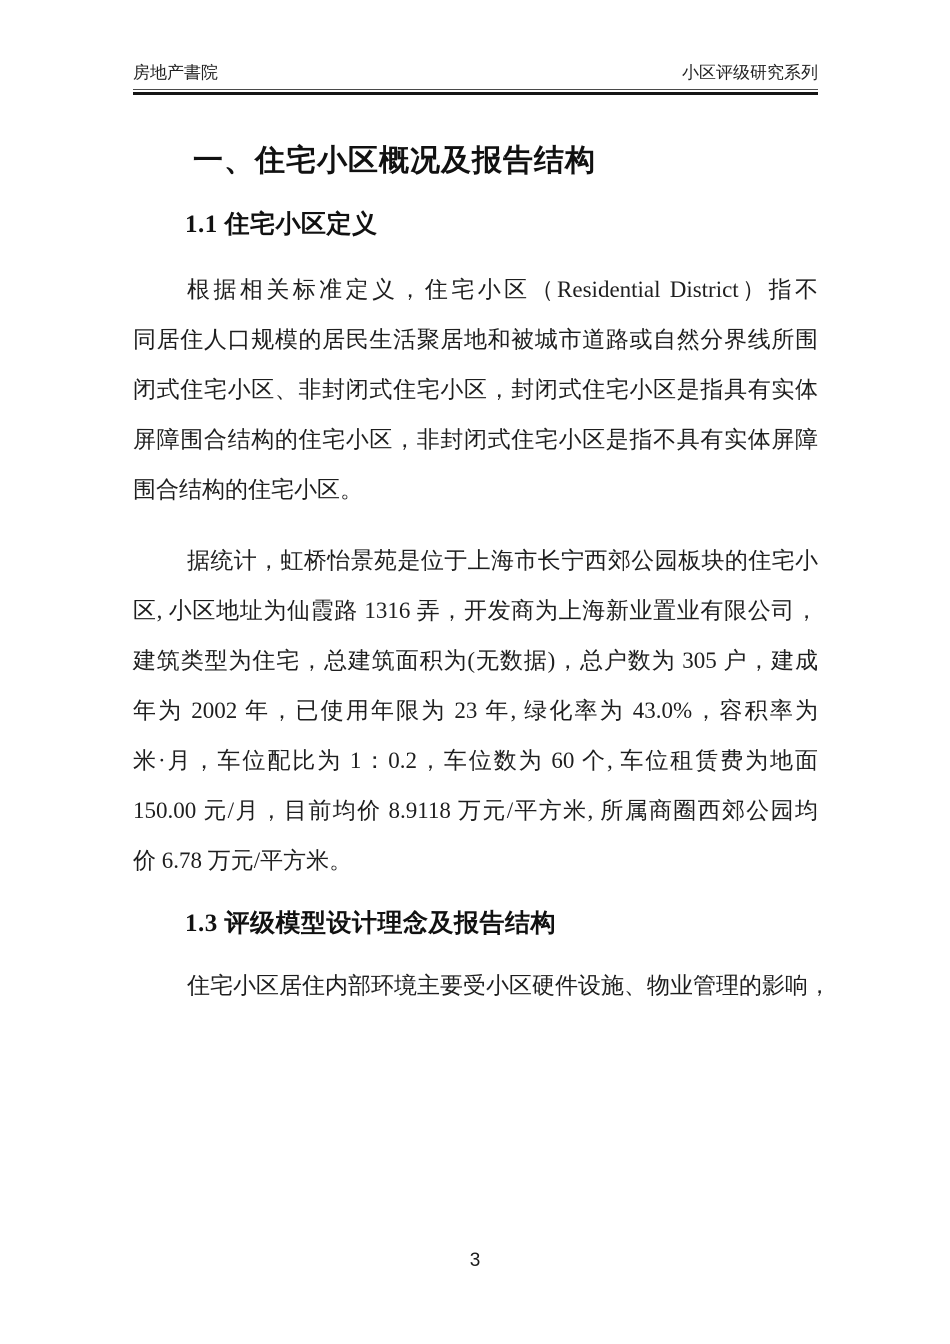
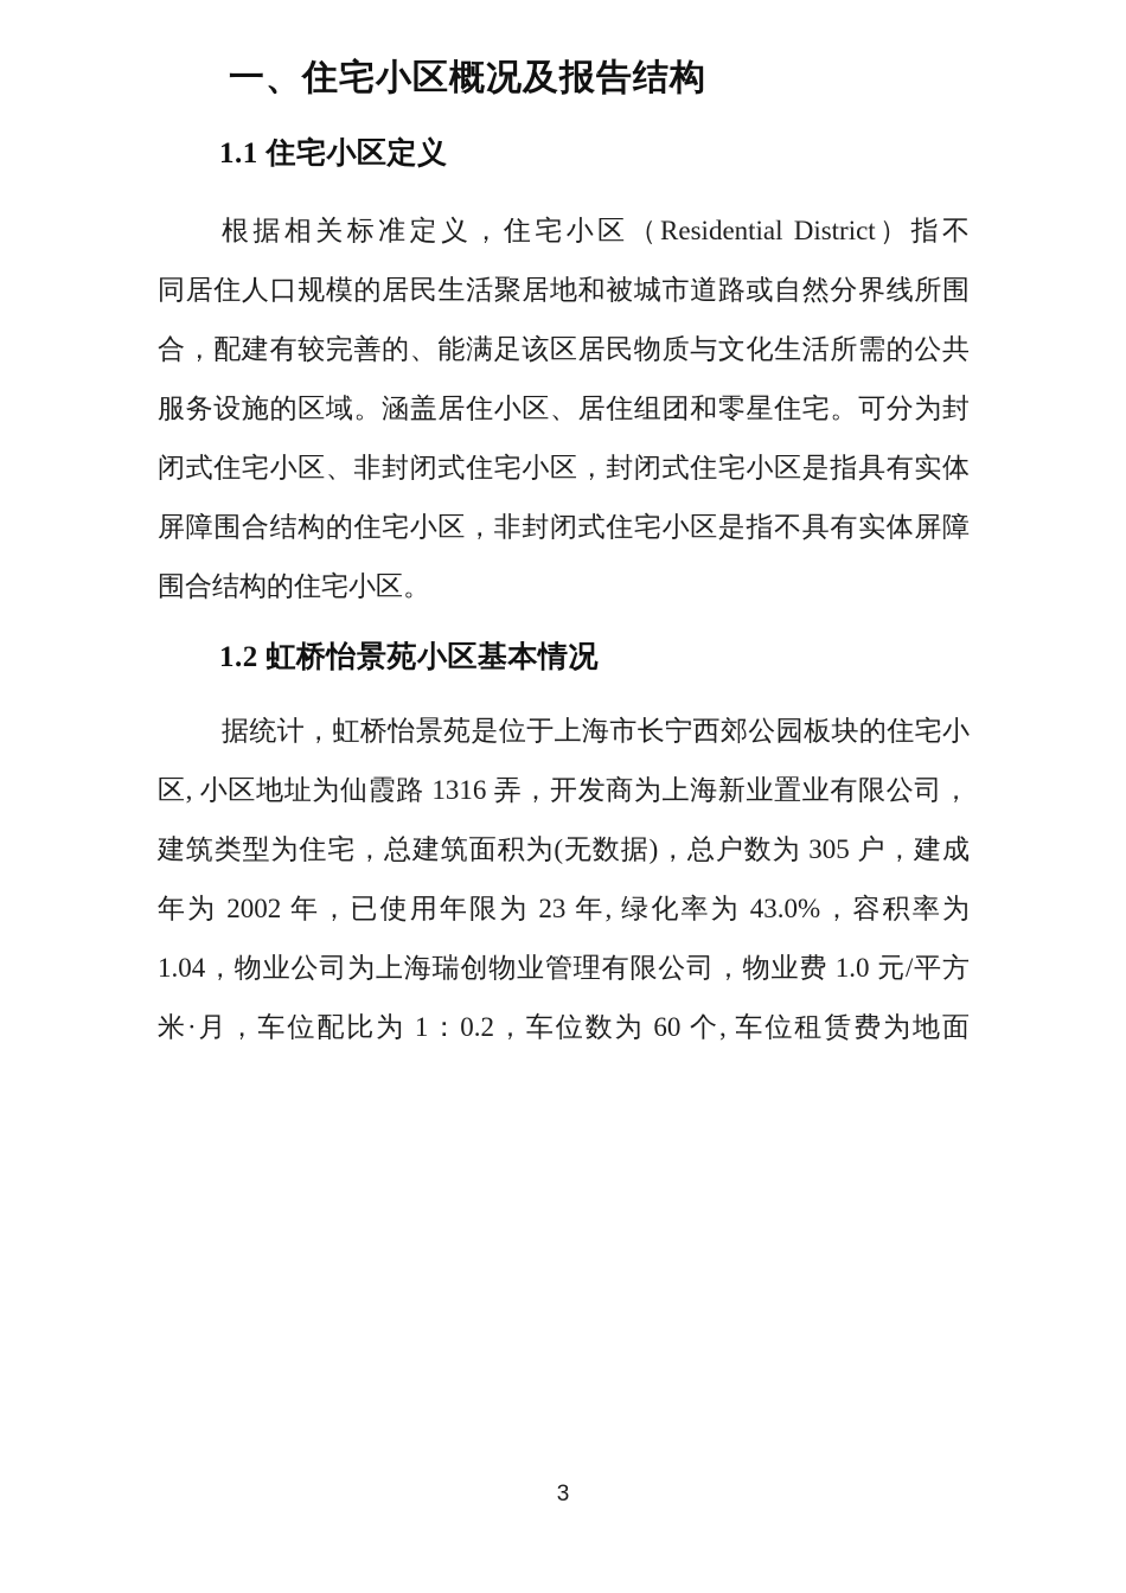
- 房地产書院
- 小区评级研究系列
  一、住宅小区概况及报告结构
  1.1 住宅小区定义
  根据相关标准定义，住宅小区（Residential District）指不
  同居住人口规模的居民生活聚居地和被城市道路或自然分界线所围
+ 合，配建有较完善的、能满足该区居民物质与文化生活所需的公共
+ 服务设施的区域。涵盖居住小区、居住组团和零星住宅。可分为封
  闭式住宅小区、非封闭式住宅小区，封闭式住宅小区是指具有实体
  屏障围合结构的住宅小区，非封闭式住宅小区是指不具有实体屏障
  围合结构的住宅小区。
+ 1.2 虹桥怡景苑小区基本情况
  据统计，虹桥怡景苑是位于上海市长宁西郊公园板块的住宅小
  区, 小区地址为仙霞路 1316 弄，开发商为上海新业置业有限公司，
  建筑类型为住宅，总建筑面积为(无数据)，总户数为 305 户，建成
  年为 2002 年，已使用年限为 23 年, 绿化率为 43.0%，容积率为
+ 1.04，物业公司为上海瑞创物业管理有限公司，物业费 1.0 元/平方
  米·月，车位配比为 1：0.2，车位数为 60 个, 车位租赁费为地面
- 150.00 元/月，目前均价 8.9118 万元/平方米, 所属商圈西郊公园均
- 价 6.78 万元/平方米。
- 1.3 评级模型设计理念及报告结构
- 住宅小区居住内部环境主要受小区硬件设施、物业管理的影响，
  3
